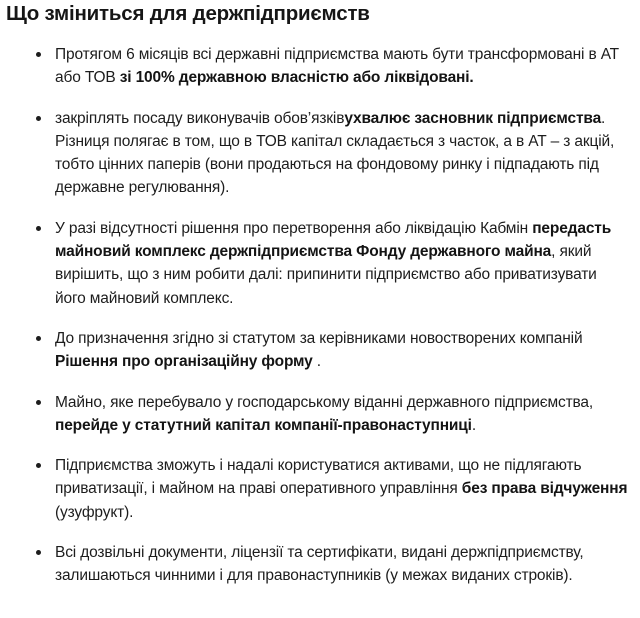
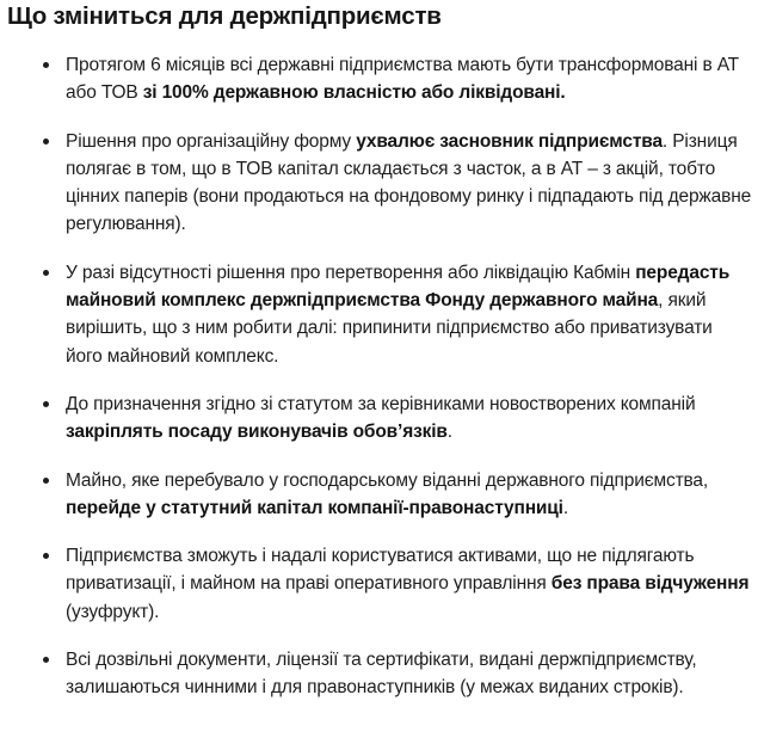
  Що зміниться для держпідприємств
  Протягом 6 місяців всі державні підприємства мають бути трансформовані в АТ або ТОВ зі 100% державною власністю або ліквідовані.
- закріплять посаду виконувачів обов’язківухвалює засновник підприємства. Різниця полягає в том, що в ТОВ капітал складається з часток, а в АТ – з акцій, тобто цінних паперів (вони продаються на фондовому ринку і підпадають під державне регулювання).
+ Рішення про організаційну форму ухвалює засновник підприємства. Різниця полягає в том, що в ТОВ капітал складається з часток, а в АТ – з акцій, тобто цінних паперів (вони продаються на фондовому ринку і підпадають під державне регулювання).
  У разі відсутності рішення про перетворення або ліквідацію Кабмін передасть майновий комплекс держпідприємства Фонду державного майна, який вирішить, що з ним робити далі: припинити підприємство або приватизувати його майновий комплекс.
- До призначення згідно зі статутом за керівниками новостворених компаній Рішення про організаційну форму .
+ До призначення згідно зі статутом за керівниками новостворених компаній закріплять посаду виконувачів обов’язків.
  Майно, яке перебувало у господарському віданні державного підприємства, перейде у статутний капітал компанії-правонаступниці.
  Підприємства зможуть і надалі користуватися активами, що не підлягають приватизації, і майном на праві оперативного управління без права відчуження (узуфрукт).
  Всі дозвільні документи, ліцензії та сертифікати, видані держпідприємству, залишаються чинними і для правонаступників (у межах виданих строків).
